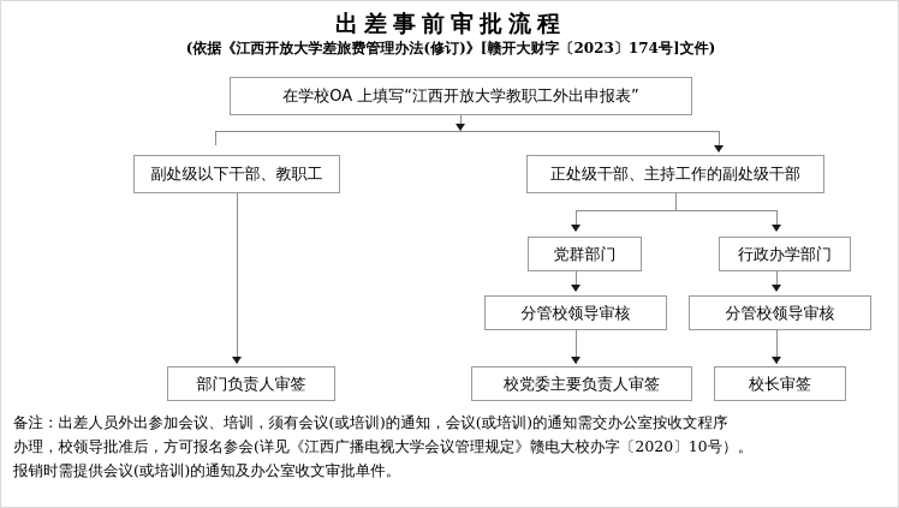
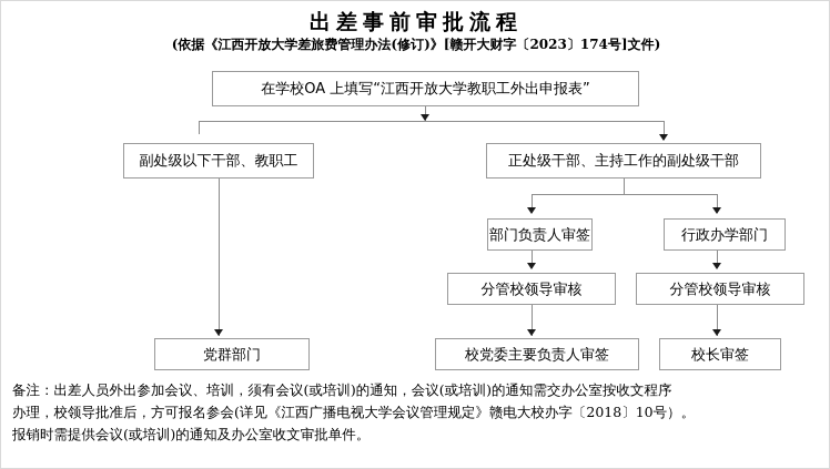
  出差事前审批流程
  (依据《江西开放大学差旅费管理办法(修订)》[赣开大财字〔2023〕174号]文件)
  在学校OA 上填写“江西开放大学教职工外出申报表”
  副处级以下干部、教职工
  正处级干部、主持工作的副处级干部
- 党群部门
+ 部门负责人审签
  行政办学部门
  分管校领导审核
  分管校领导审核
- 部门负责人审签
+ 党群部门
  校党委主要负责人审签
  校长审签
  备注：出差人员外出参加会议、培训，须有会议(或培训)的通知，会议(或培训)的通知需交办公室按收文程序
- 办理，校领导批准后，方可报名参会(详见《江西广播电视大学会议管理规定》赣电大校办字〔2020〕10号）。
+ 办理，校领导批准后，方可报名参会(详见《江西广播电视大学会议管理规定》赣电大校办字〔2018〕10号）。
  报销时需提供会议(或培训)的通知及办公室收文审批单件。
